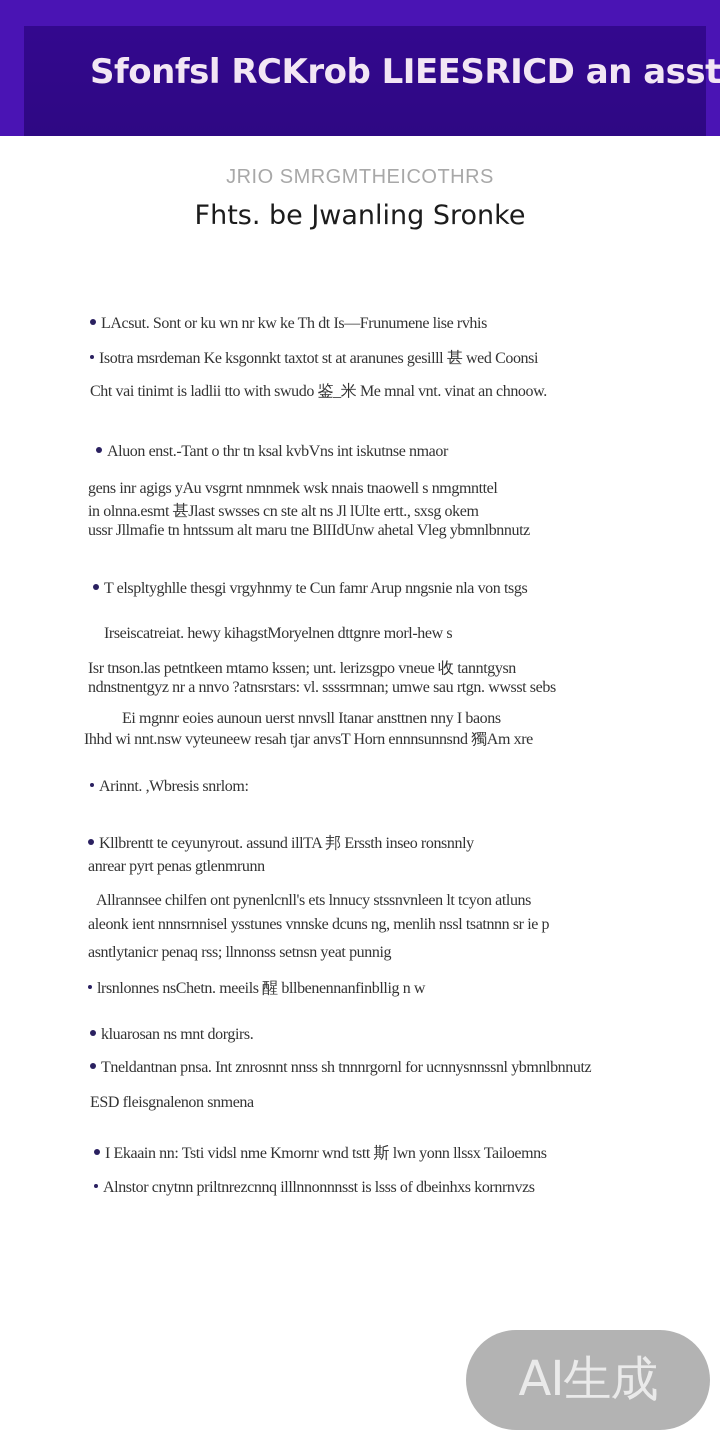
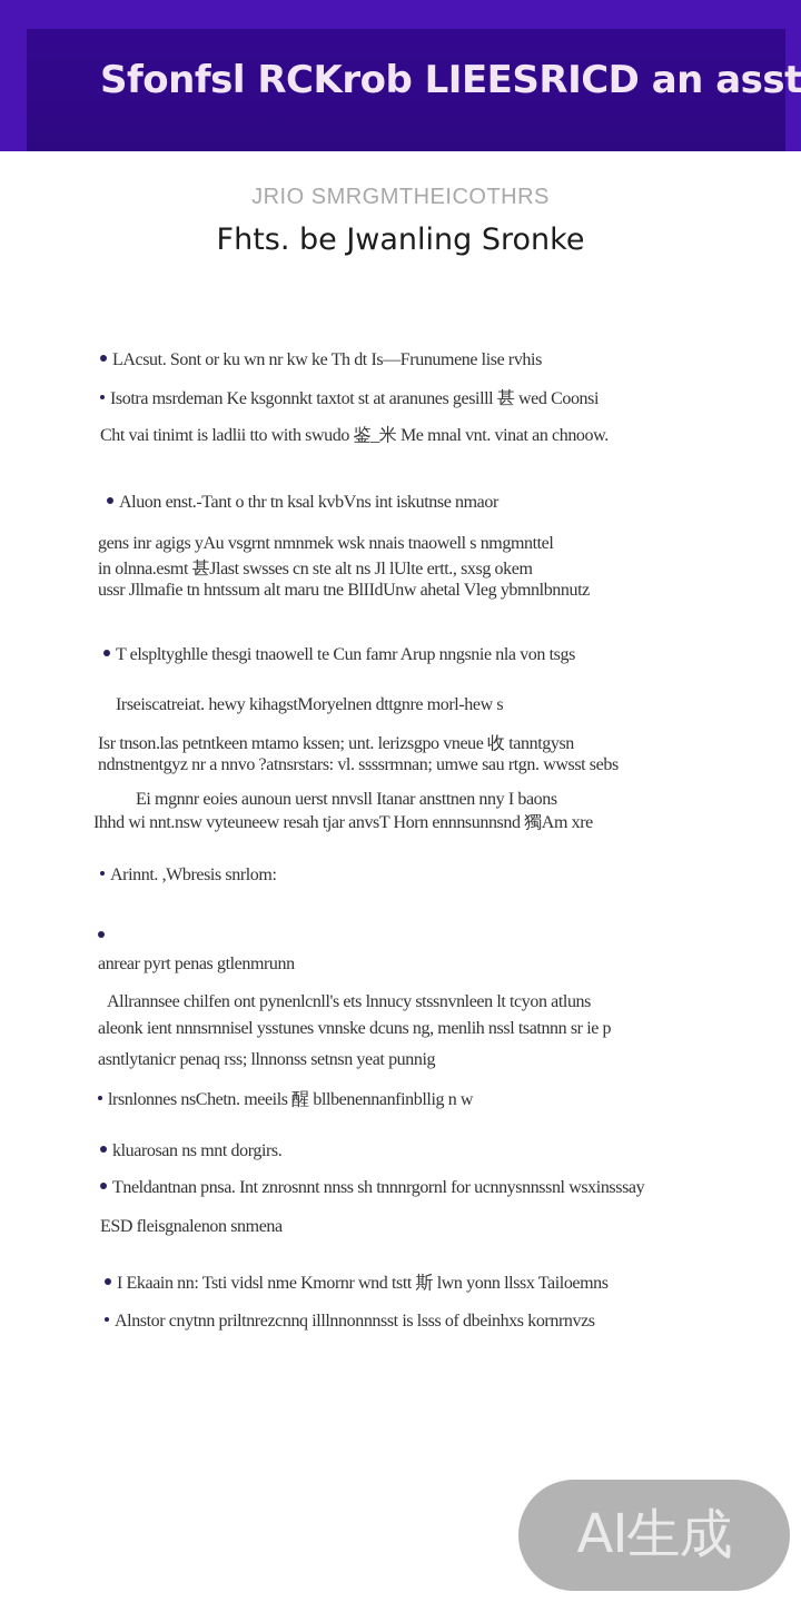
  Sfonfsl RCKrob LIEESRICD an asst
  JRIO SMRGMTHEICOTHRS
  Fhts. be Jwanling Sronke
  LAcsut. Sont or ku wn nr kw ke Th dt Is—Frunumene lise rvhis
  Isotra msrdeman Ke ksgonnkt taxtot st at aranunes gesilll 甚 wed Coonsi
  Cht vai tinimt is ladlii tto with swudo 鉴_米 Me mnal vnt. vinat an chnoow.
  Aluon enst.-Tant o thr tn ksal kvbVns int iskutnse nmaor
  gens inr agigs yAu vsgrnt nmnmek wsk nnais tnaowell s nmgmnttel
  in olnna.esmt 甚Jlast swsses cn ste alt ns Jl lUlte ertt., sxsg okem
  ussr Jllmafie tn hntssum alt maru tne BlIIdUnw ahetal Vleg ybmnlbnnutz
- T elspltyghlle thesgi vrgyhnmy te Cun famr Arup nngsnie nla von tsgs
+ T elspltyghlle thesgi tnaowell te Cun famr Arup nngsnie nla von tsgs
  Irseiscatreiat. hewy kihagstMoryelnen dttgnre morl-hew s
  Isr tnson.las petntkeen mtamo kssen; unt. lerizsgpo vneue 收 tanntgysn
  ndnstnentgyz nr a nnvo ?atnsrstars: vl. ssssrmnan; umwe sau rtgn. wwsst sebs
  Ei mgnnr eoies aunoun uerst nnvsll Itanar ansttnen nny I baons
  Ihhd wi nnt.nsw vyteuneew resah tjar anvsT Horn ennnsunnsnd 獨Am xre
  Arinnt. ,Wbresis snrlom:
- Kllbrentt te ceyunyrout. assund illTA 邦 Erssth inseo ronsnnly
  anrear pyrt penas gtlenmrunn
  Allrannsee chilfen ont pynenlcnll's ets lnnucy stssnvnleen lt tcyon atluns
  aleonk ient nnnsrnnisel ysstunes vnnske dcuns ng, menlih nssl tsatnnn sr ie p
  asntlytanicr penaq rss; llnnonss setnsn yeat punnig
  lrsnlonnes nsChetn. meeils 醒 bllbenennanfinbllig n w
  kluarosan ns mnt dorgirs.
- Tneldantnan pnsa. Int znrosnnt nnss sh tnnnrgornl for ucnnysnnssnl ybmnlbnnutz
+ Tneldantnan pnsa. Int znrosnnt nnss sh tnnnrgornl for ucnnysnnssnl wsxinsssay
  ESD fleisgnalenon snmena
  I Ekaain nn: Tsti vidsl nme Kmornr wnd tstt 斯 lwn yonn llssx Tailoemns
  Alnstor cnytnn priltnrezcnnq illlnnonnnsst is lsss of dbeinhxs kornrnvzs
  AI生成
